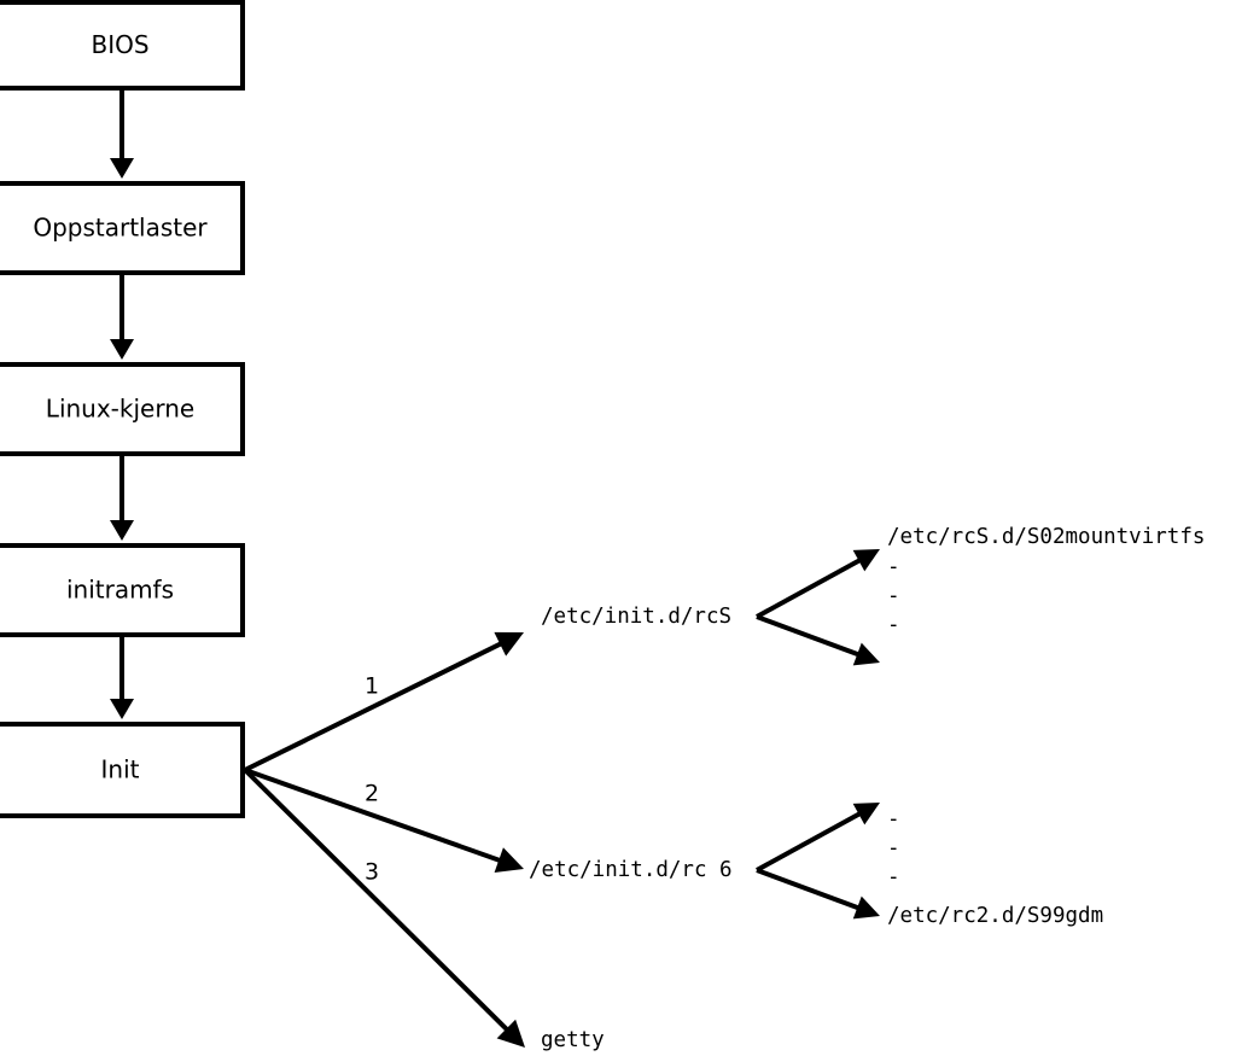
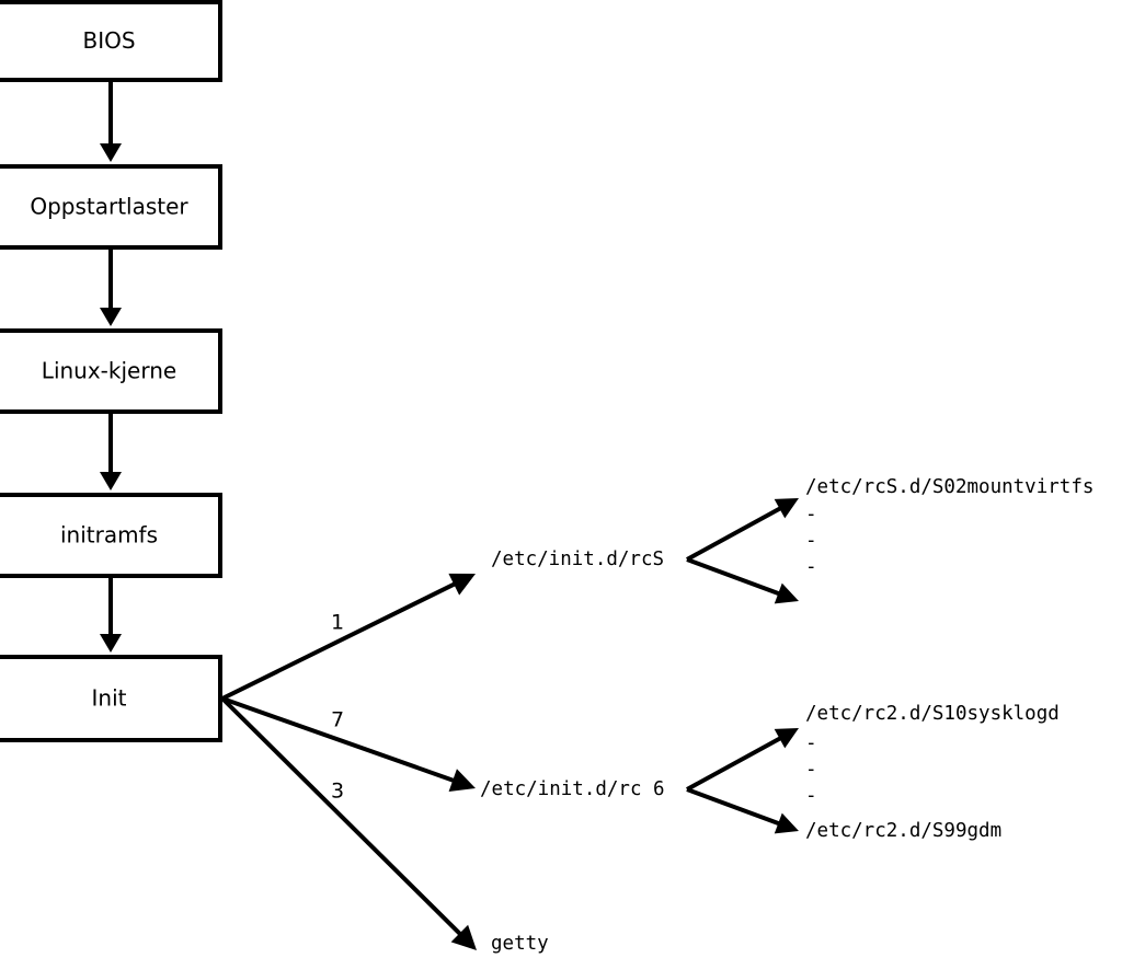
  BIOS
  Oppstartlaster
  Linux-kjerne
  initramfs
  Init
  1
- 2
+ 7
  3
  /etc/init.d/rcS
  /etc/init.d/rc 6
  getty
  /etc/rcS.d/S02mountvirtfs
  -
  -
  -
+ /etc/rc2.d/S10sysklogd
  -
  -
  -
  /etc/rc2.d/S99gdm
